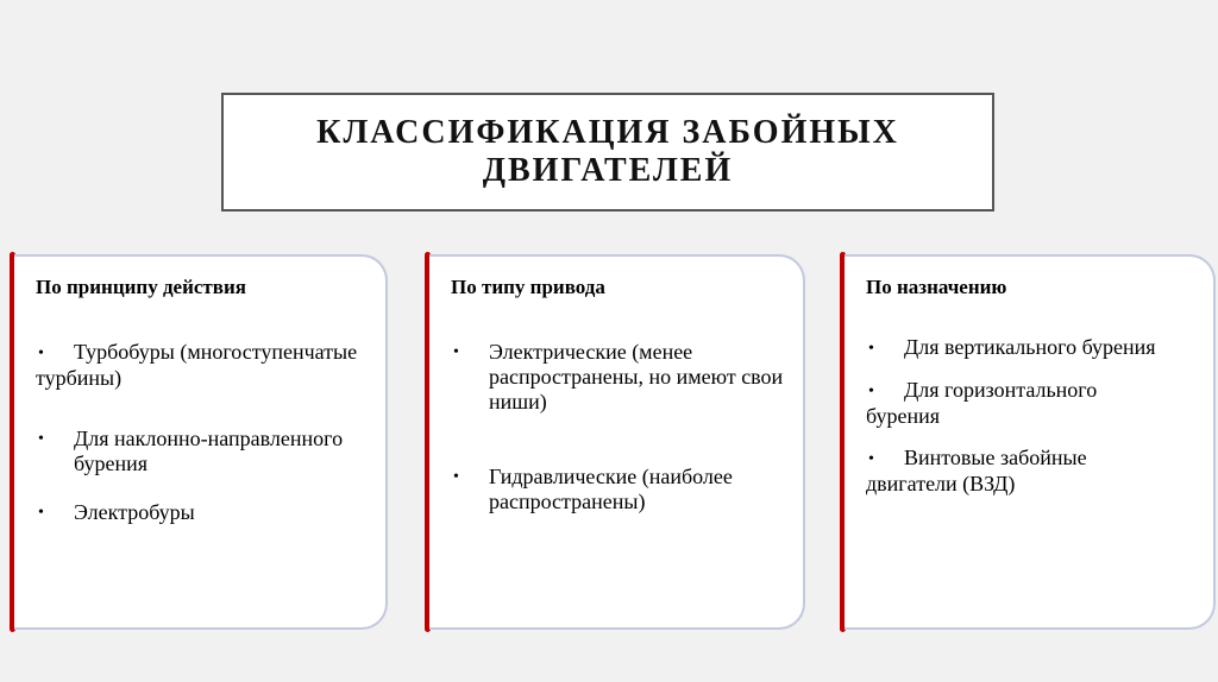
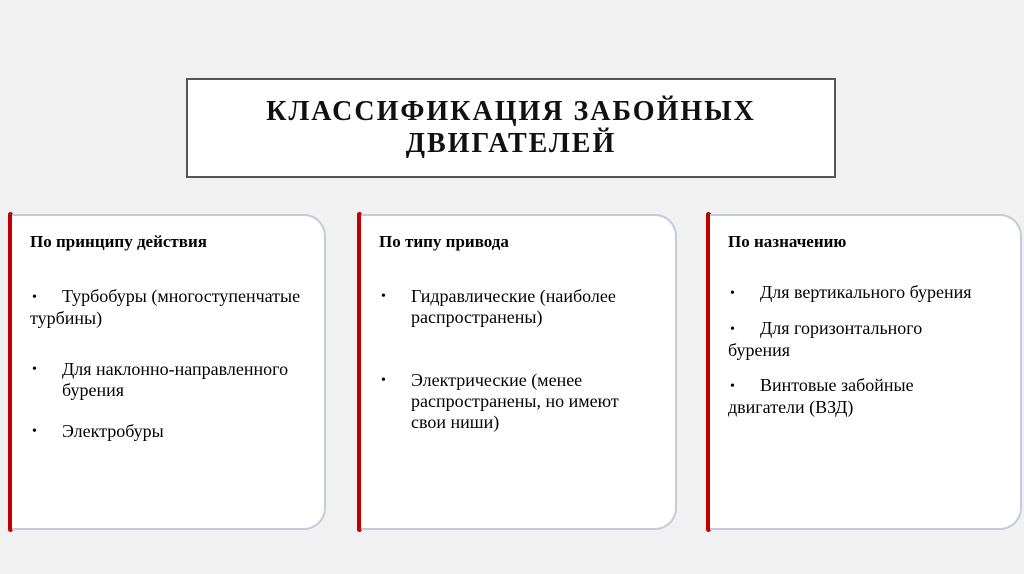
  КЛАССИФИКАЦИЯ ЗАБОЙНЫХ
  ДВИГАТЕЛЕЙ
  По принципу действия
  • Турбобуры (многоступенчатые турбины)
  •
  Для наклонно-направленного бурения
  •
  Электробуры
  По типу привода
  •
- Электрические (менее распространены, но имеют свои ниши)
+ Гидравлические (наиболее распространены)
  •
- Гидравлические (наиболее распространены)
+ Электрические (менее распространены, но имеют свои ниши)
  По назначению
  • Для вертикального бурения
  • Для горизонтального бурения
  • Винтовые забойные двигатели (ВЗД)
